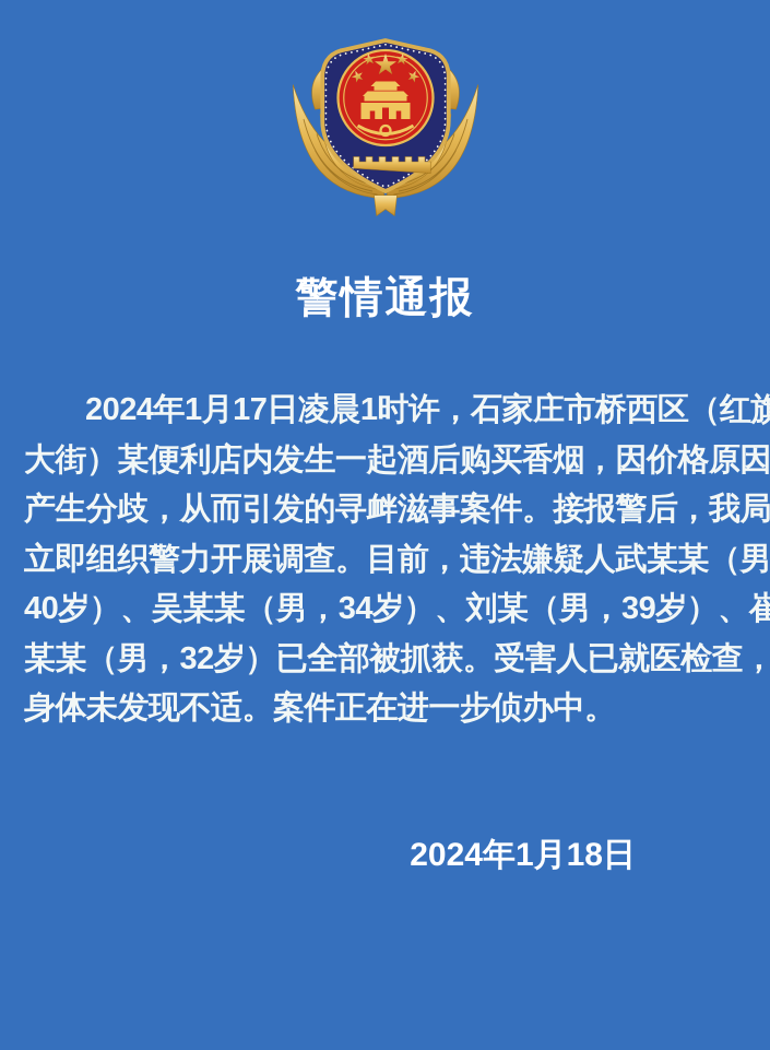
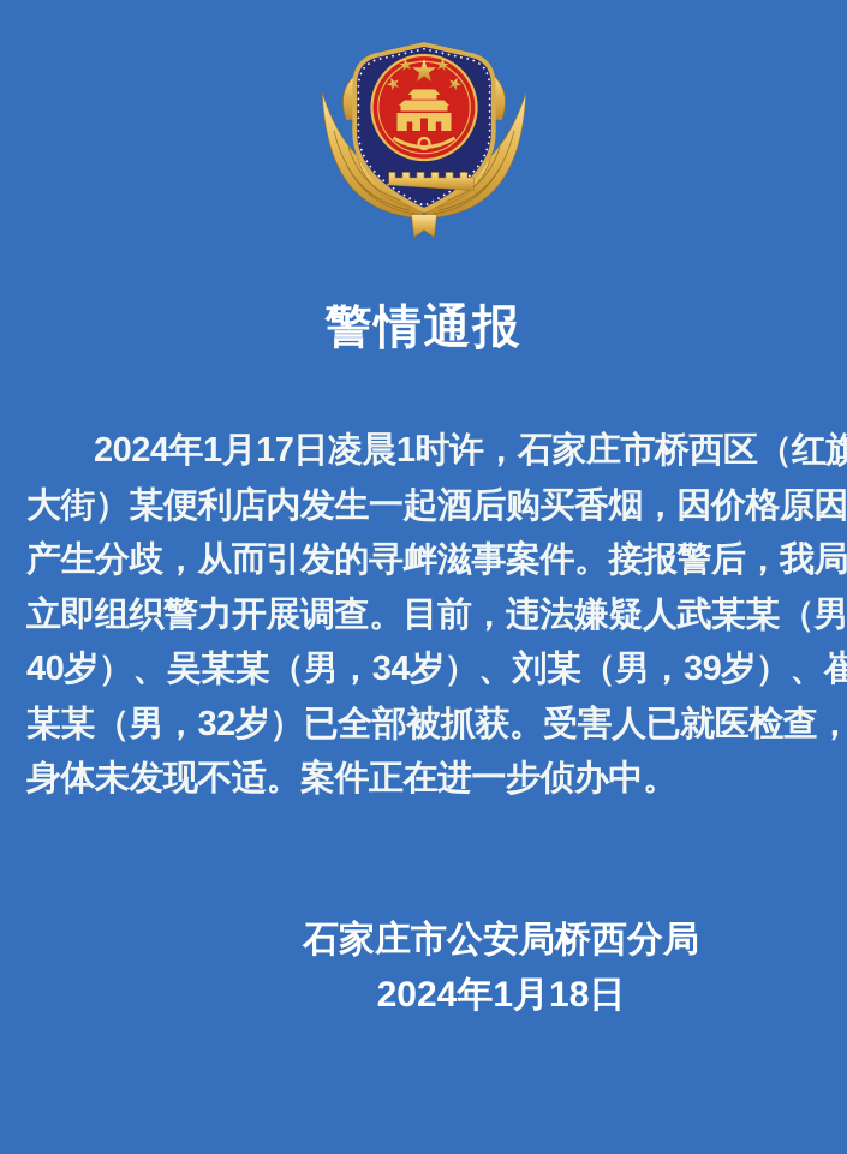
  警情通报
  2024年1月17日凌晨1时许，石家庄市桥西区（红旗
  大街）某便利店内发生一起酒后购买香烟，因价格原因
  产生分歧，从而引发的寻衅滋事案件。接报警后，我局
  立即组织警力开展调查。目前，违法嫌疑人武某某（男
  40岁）、吴某某（男，34岁）、刘某（男，39岁）、崔
  某某（男，32岁）已全部被抓获。受害人已就医检查，
  身体未发现不适。案件正在进一步侦办中。
+ 石家庄市公安局桥西分局
  2024年1月18日
